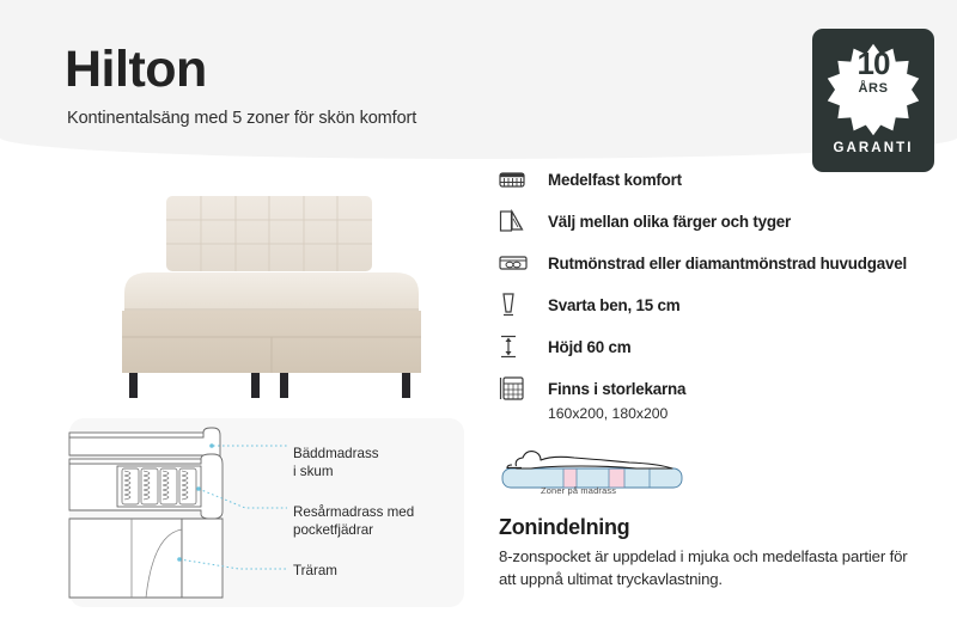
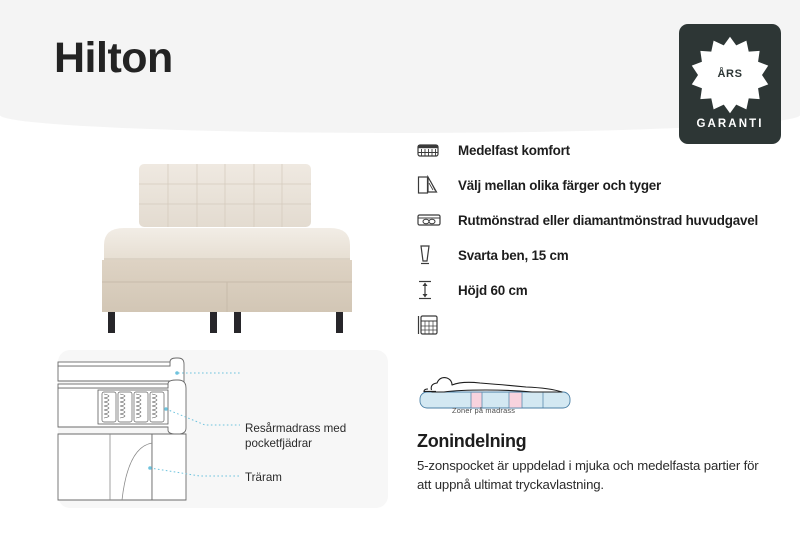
  Hilton
- Kontinentalsäng med 5 zoner för skön komfort
- 10
  ÅRS
  GARANTI
  Medelfast komfort
  Välj mellan olika färger och tyger
  Rutmönstrad eller diamantmönstrad huvudgavel
  Svarta ben, 15 cm
  Höjd 60 cm
- Finns i storlekarna
- 160x200, 180x200
- Bäddmadrass
- i skum
  Resårmadrass med
  pocketfjädrar
  Träram
  Zoner på madrass
  Zonindelning
- 8-zonspocket är uppdelad i mjuka och medelfasta partier för att uppnå ultimat tryckavlastning.
+ 5-zonspocket är uppdelad i mjuka och medelfasta partier för att uppnå ultimat tryckavlastning.
